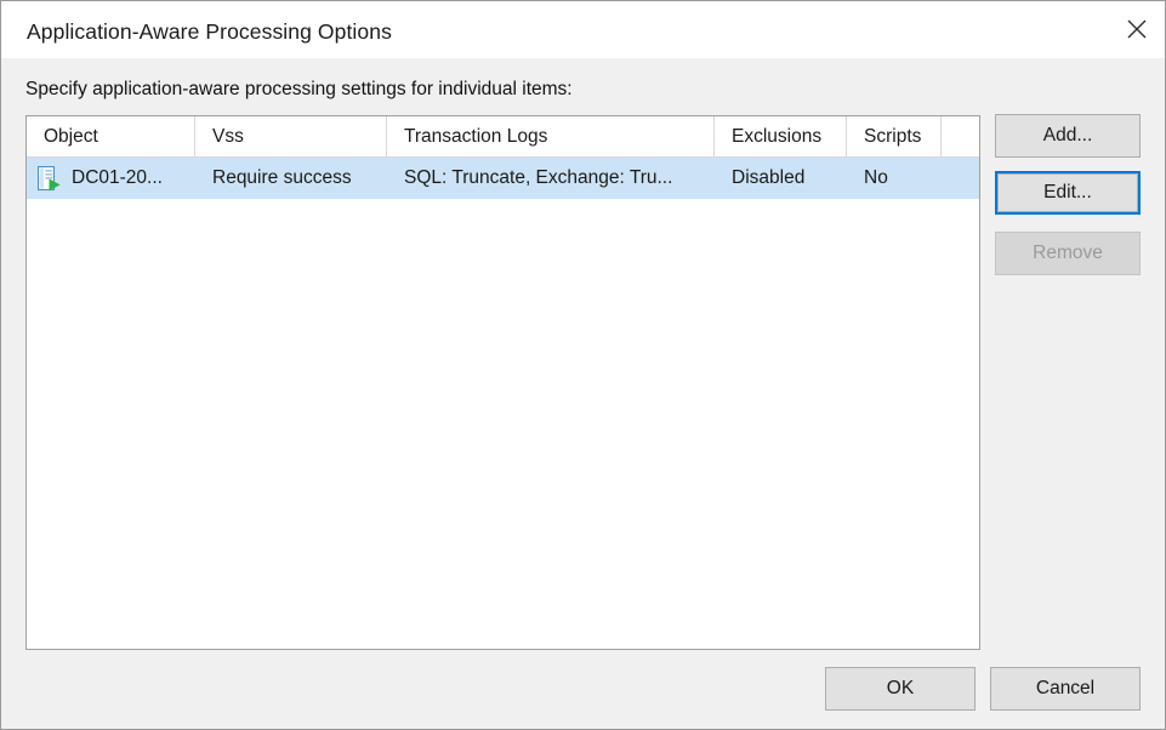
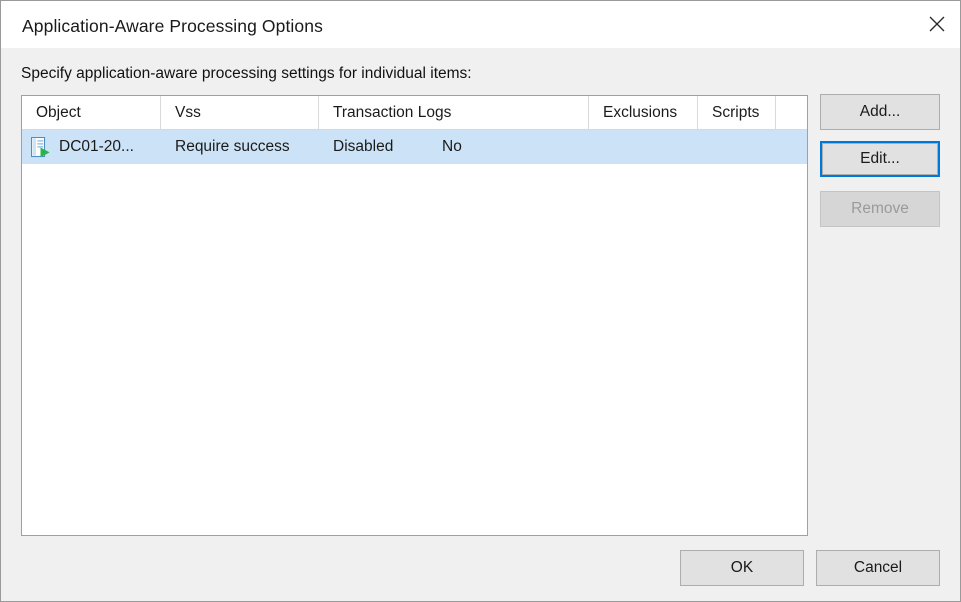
  Application-Aware Processing Options
  Specify application-aware processing settings for individual items:
  Object
  Vss
  Transaction Logs
  Exclusions
  Scripts
  DC01-20...
  Require success
- SQL: Truncate, Exchange: Tru...
  Disabled
  No
  Add...
  Edit...
  Remove
  OK
  Cancel
